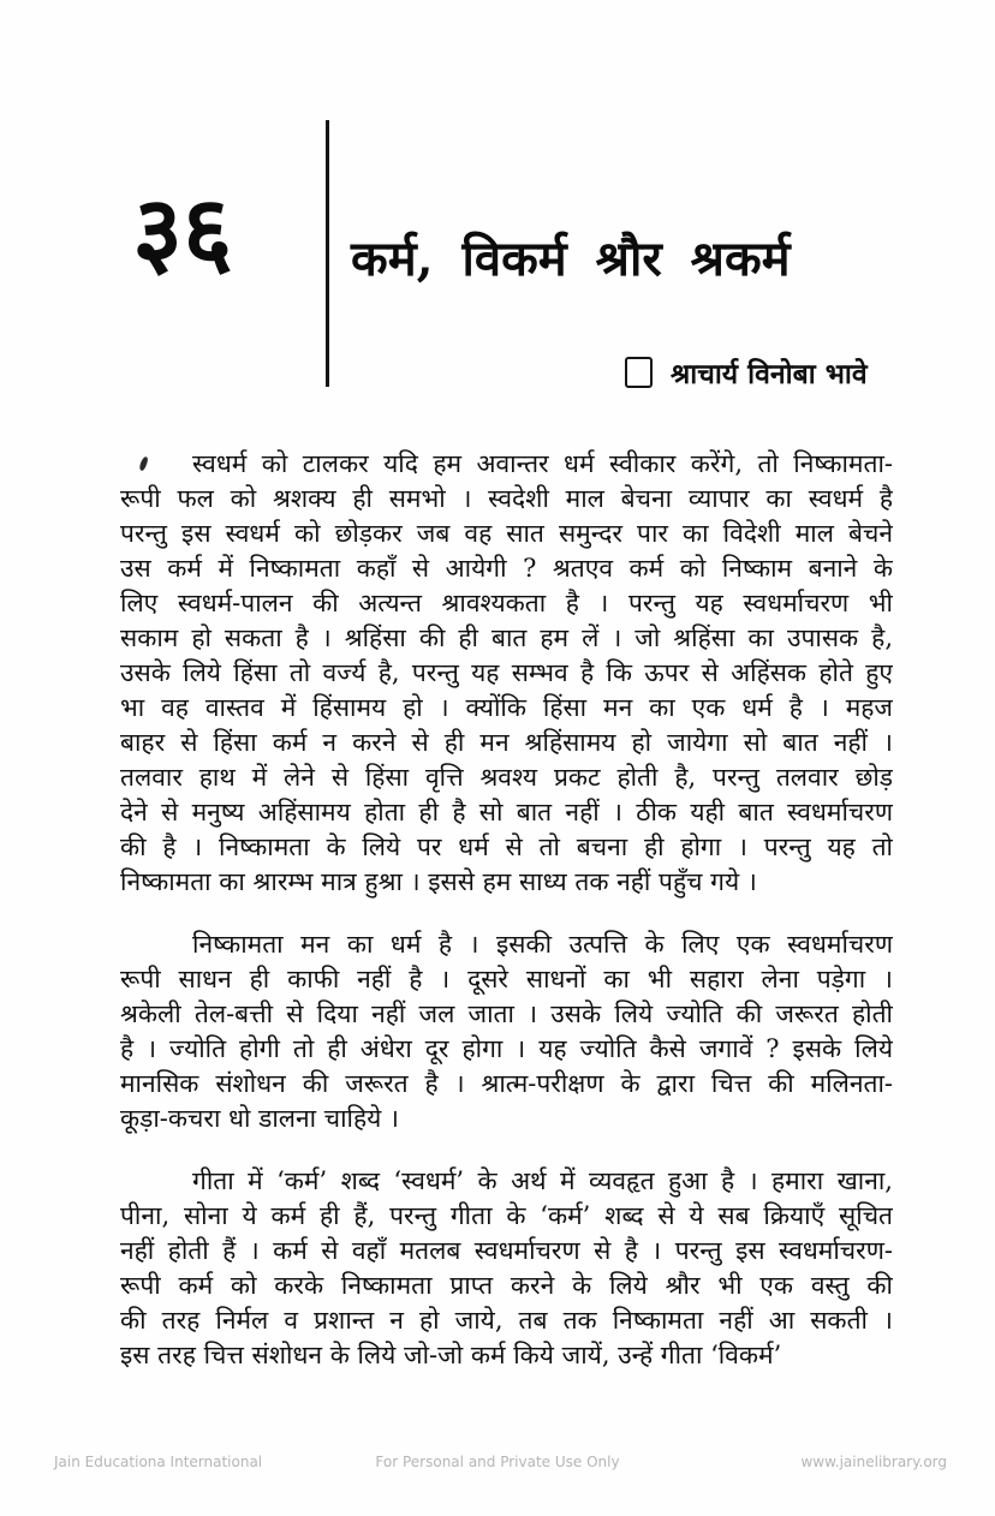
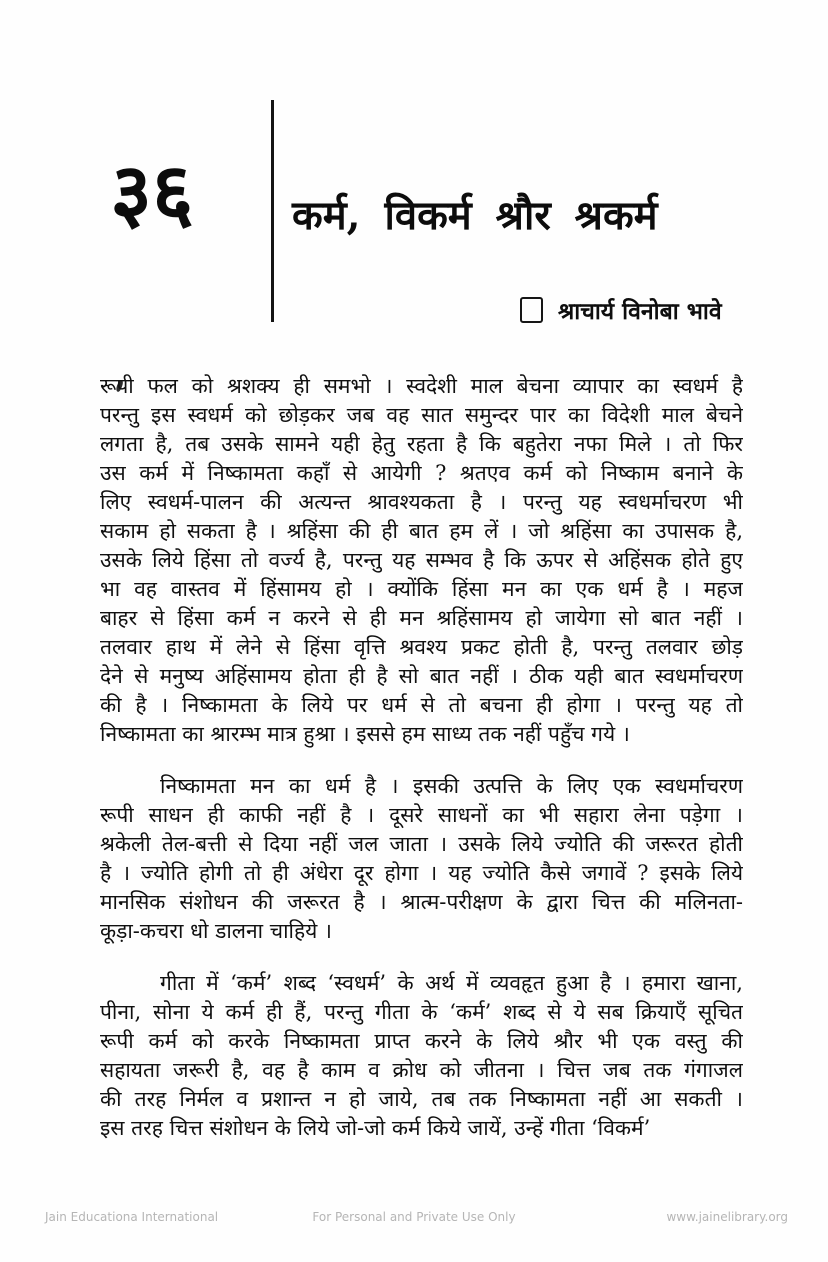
  ३६
  कर्म, विकर्म श्रौर श्रकर्म
  श्राचार्य विनोबा भावे
- स्वधर्म को टालकर यदि हम अवान्तर धर्म स्वीकार करेंगे, तो निष्कामता-
  रूपी फल को श्रशक्य ही समभो । स्वदेशी माल बेचना व्यापार का स्वधर्म है
  परन्तु इस स्वधर्म को छोड़कर जब वह सात समुन्दर पार का विदेशी माल बेचने
+ लगता है, तब उसके सामने यही हेतु रहता है कि बहुतेरा नफा मिले । तो फिर
  उस कर्म में निष्कामता कहाँ से आयेगी ? श्रतएव कर्म को निष्काम बनाने के
  लिए स्वधर्म-पालन की अत्यन्त श्रावश्यकता है । परन्तु यह स्वधर्माचरण भी
  सकाम हो सकता है । श्रहिंसा की ही बात हम लें । जो श्रहिंसा का उपासक है,
  उसके लिये हिंसा तो वर्ज्य है, परन्तु यह सम्भव है कि ऊपर से अहिंसक होते हुए
  भा वह वास्तव में हिंसामय हो । क्योंकि हिंसा मन का एक धर्म है । महज
  बाहर से हिंसा कर्म न करने से ही मन श्रहिंसामय हो जायेगा सो बात नहीं ।
  तलवार हाथ में लेने से हिंसा वृत्ति श्रवश्य प्रकट होती है, परन्तु तलवार छोड़
  देने से मनुष्य अहिंसामय होता ही है सो बात नहीं । ठीक यही बात स्वधर्माचरण
  की है । निष्कामता के लिये पर धर्म से तो बचना ही होगा । परन्तु यह तो
  निष्कामता का श्रारम्भ मात्र हुश्रा । इससे हम साध्य तक नहीं पहुँच गये ।
  निष्कामता मन का धर्म है । इसकी उत्पत्ति के लिए एक स्वधर्माचरण
  रूपी साधन ही काफी नहीं है । दूसरे साधनों का भी सहारा लेना पड़ेगा ।
  श्रकेली तेल-बत्ती से दिया नहीं जल जाता । उसके लिये ज्योति की जरूरत होती
  है । ज्योति होगी तो ही अंधेरा दूर होगा । यह ज्योति कैसे जगावें ? इसके लिये
  मानसिक संशोधन की जरूरत है । श्रात्म-परीक्षण के द्वारा चित्त की मलिनता-
  कूड़ा-कचरा धो डालना चाहिये ।
  गीता में ‘कर्म’ शब्द ‘स्वधर्म’ के अर्थ में व्यवहृत हुआ है । हमारा खाना,
  पीना, सोना ये कर्म ही हैं, परन्तु गीता के ‘कर्म’ शब्द से ये सब क्रियाएँ सूचित
- नहीं होती हैं । कर्म से वहाँ मतलब स्वधर्माचरण से है । परन्तु इस स्वधर्माचरण-
  रूपी कर्म को करके निष्कामता प्राप्त करने के लिये श्रौर भी एक वस्तु की
+ सहायता जरूरी है, वह है काम व क्रोध को जीतना । चित्त जब तक गंगाजल
  की तरह निर्मल व प्रशान्त न हो जाये, तब तक निष्कामता नहीं आ सकती ।
  इस तरह चित्त संशोधन के लिये जो-जो कर्म किये जायें, उन्हें गीता ‘विकर्म’
  Jain Educationa International
  For Personal and Private Use Only
  www.jainelibrary.org
